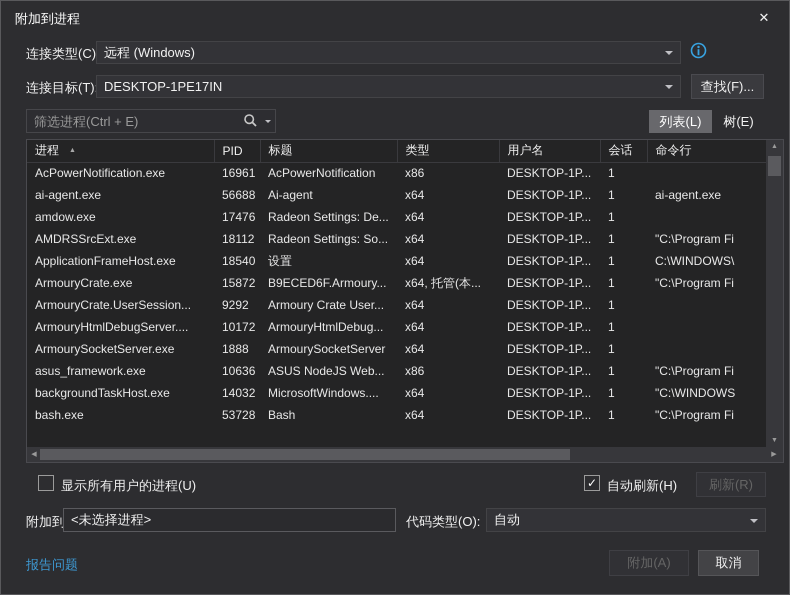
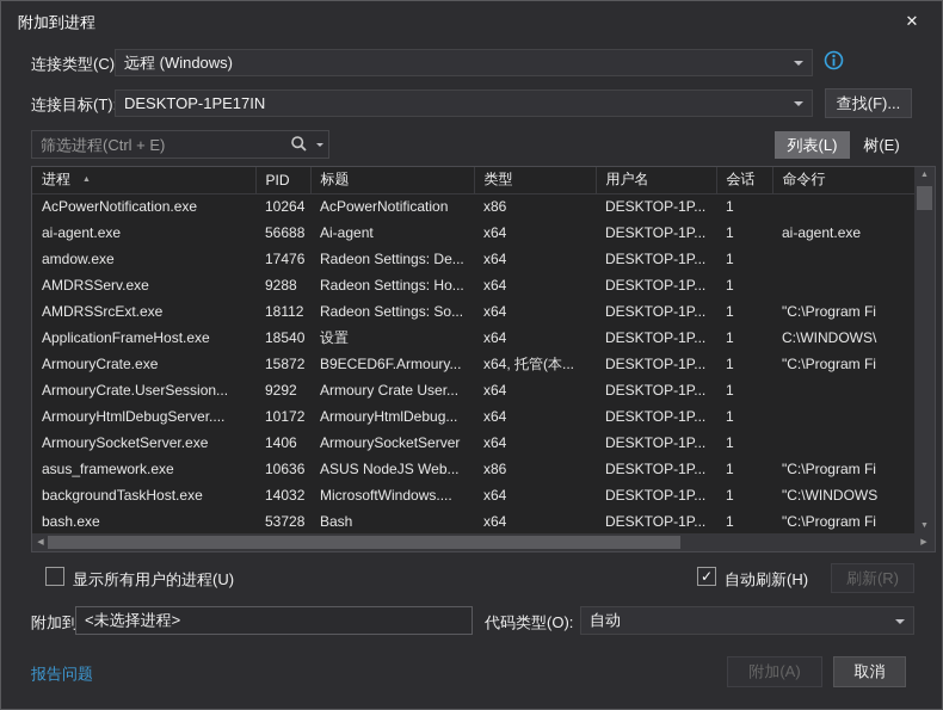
  附加到进程
  ✕
  连接类型(C)
  远程 (Windows)
  连接目标(T)
  DESKTOP-1PE17IN
  查找(F)...
  筛选进程(Ctrl + E)
  列表(L)
  树(E)
  进程	PID	标题	类型	用户名	会话	命令行
- AcPowerNotification.exe	16961	AcPowerNotification	x86	DESKTOP-1P...	1
+ AcPowerNotification.exe	10264	AcPowerNotification	x86	DESKTOP-1P...	1
  ai-agent.exe	56688	Ai-agent	x64	DESKTOP-1P...	1	ai-agent.exe
  amdow.exe	17476	Radeon Settings: De...	x64	DESKTOP-1P...	1
+ AMDRSServ.exe	9288	Radeon Settings: Ho...	x64	DESKTOP-1P...	1
  AMDRSSrcExt.exe	18112	Radeon Settings: So...	x64	DESKTOP-1P...	1	"C:\Program Fi
  ApplicationFrameHost.exe	18540	设置	x64	DESKTOP-1P...	1	C:\WINDOWS\
  ArmouryCrate.exe	15872	B9ECED6F.Armoury...	x64, 托管(本...	DESKTOP-1P...	1	"C:\Program Fi
  ArmouryCrate.UserSession...	9292	Armoury Crate User...	x64	DESKTOP-1P...	1
  ArmouryHtmlDebugServer....	10172	ArmouryHtmlDebug...	x64	DESKTOP-1P...	1
- ArmourySocketServer.exe	1888	ArmourySocketServer	x64	DESKTOP-1P...	1
+ ArmourySocketServer.exe	1406	ArmourySocketServer	x64	DESKTOP-1P...	1
  asus_framework.exe	10636	ASUS NodeJS Web...	x86	DESKTOP-1P...	1	"C:\Program Fi
  backgroundTaskHost.exe	14032	MicrosoftWindows....	x64	DESKTOP-1P...	1	"C:\WINDOWS
  bash.exe	53728	Bash	x64	DESKTOP-1P...	1	"C:\Program Fi
  显示所有用户的进程(U)
  自动刷新(H)
  刷新(R)
  附加到
  <未选择进程>
  代码类型(O):
  自动
  报告问题
  附加(A)
  取消
